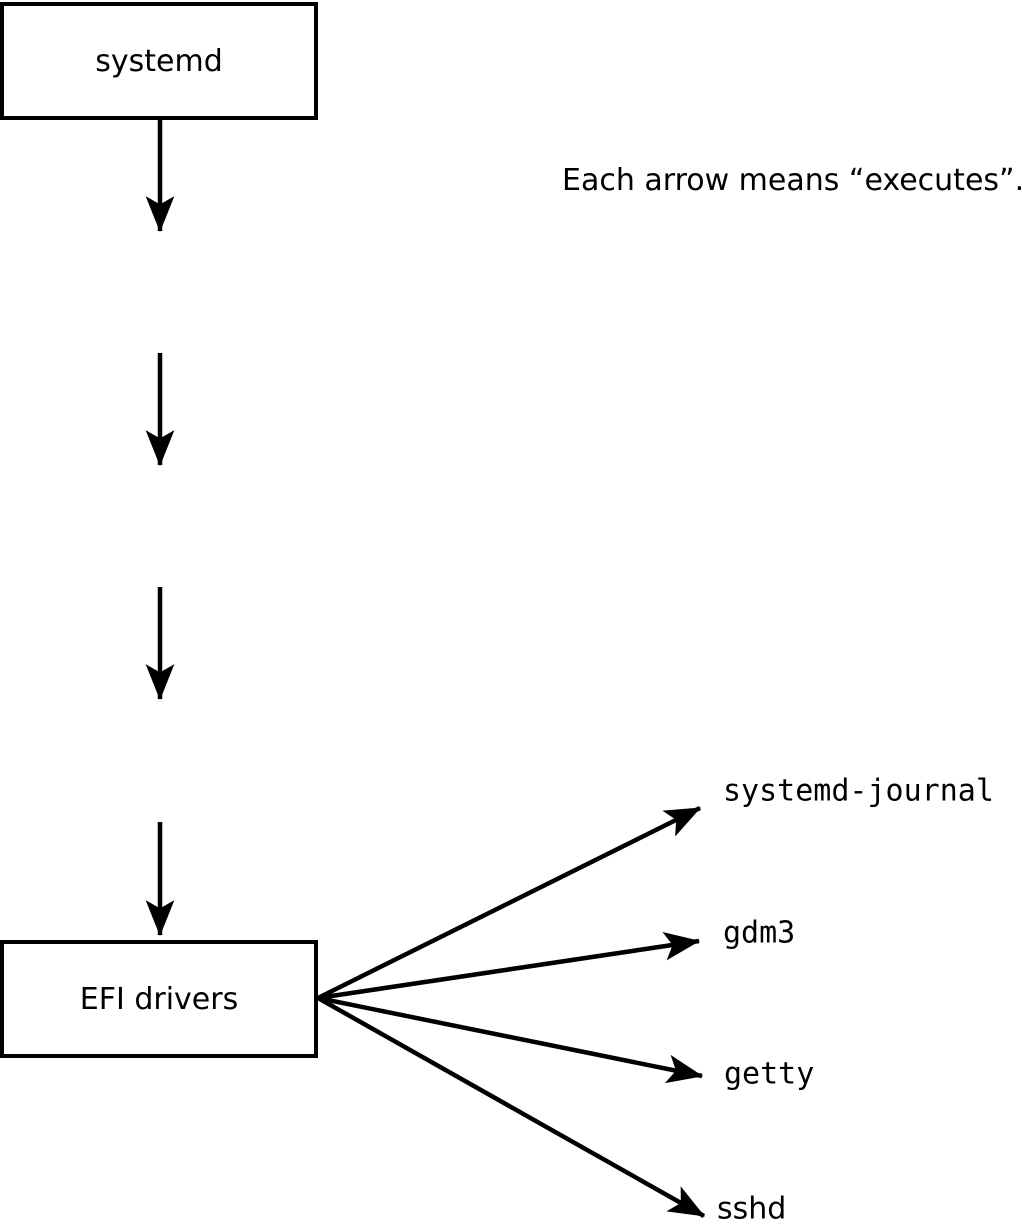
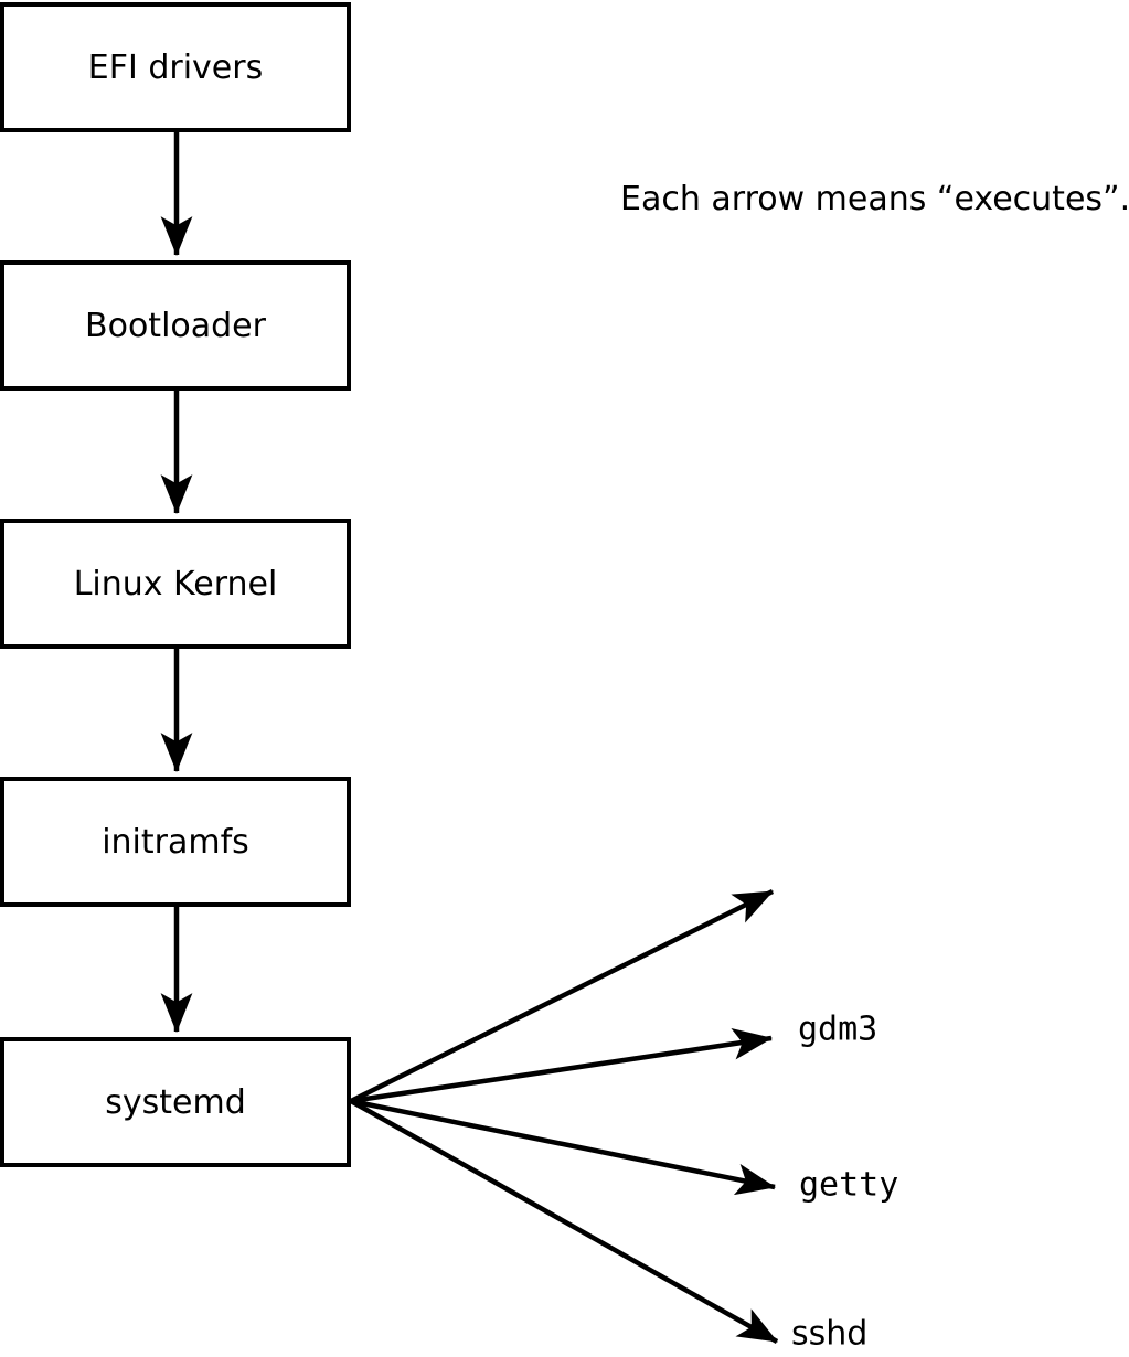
- systemd
+ EFI drivers
+ Bootloader
+ Linux Kernel
+ initramfs
- EFI drivers
+ systemd
  Each arrow means “executes”.
- systemd-journal
  gdm3
  getty
  sshd
